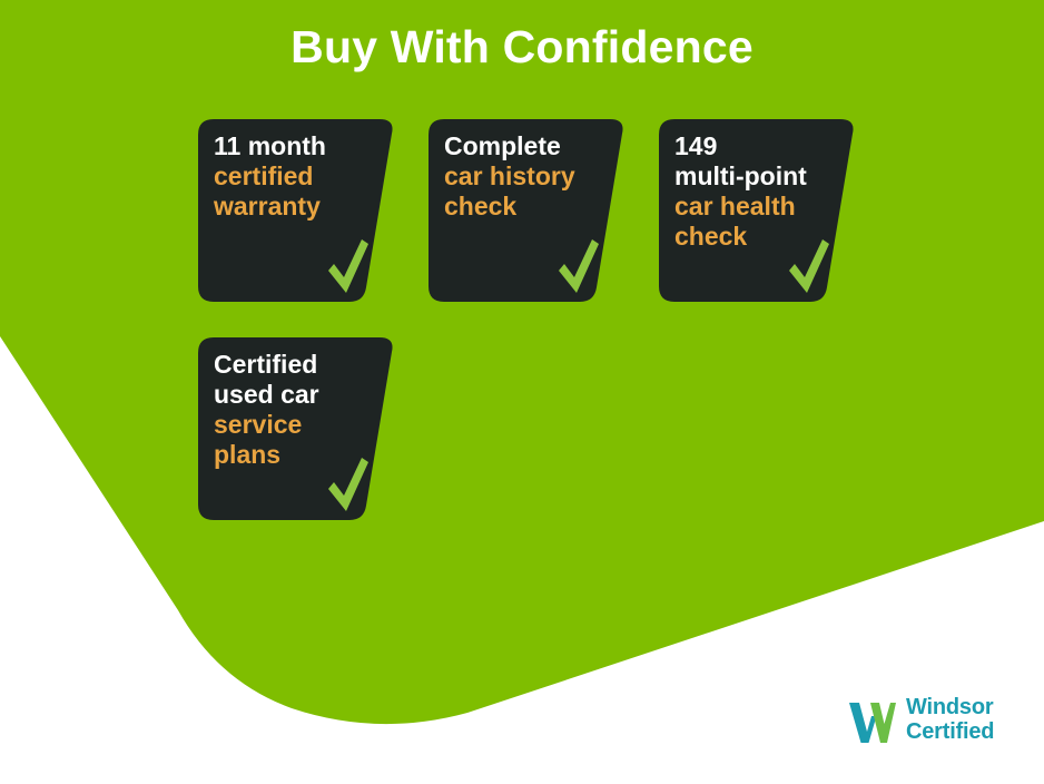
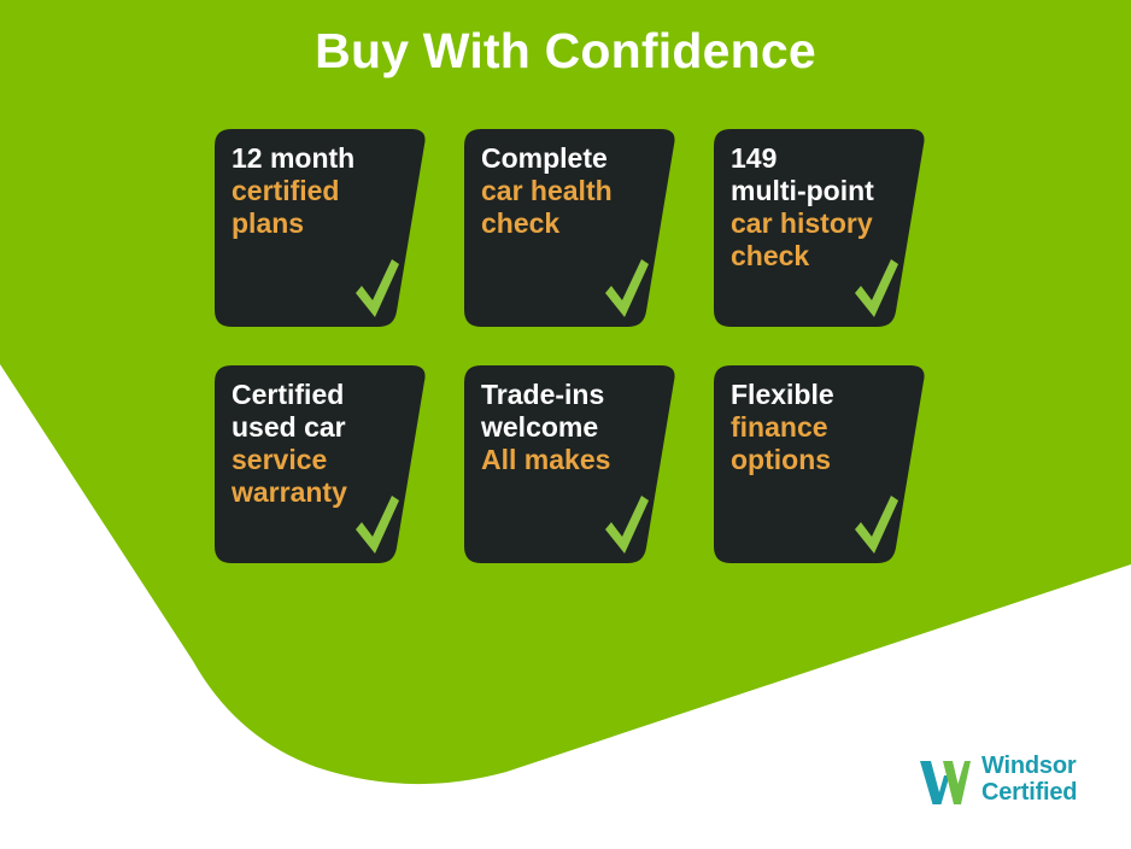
  Buy With Confidence
- 11 month
+ 12 month
  certified
- warranty
+ plans
  Complete
- car history
+ car health
  check
  149
  multi-point
- car health
+ car history
  check
  Certified
  used car
  service
- plans
+ warranty
+ Trade-ins
+ welcome
+ All makes
+ Flexible
+ finance
+ options
  Windsor
  Certified
